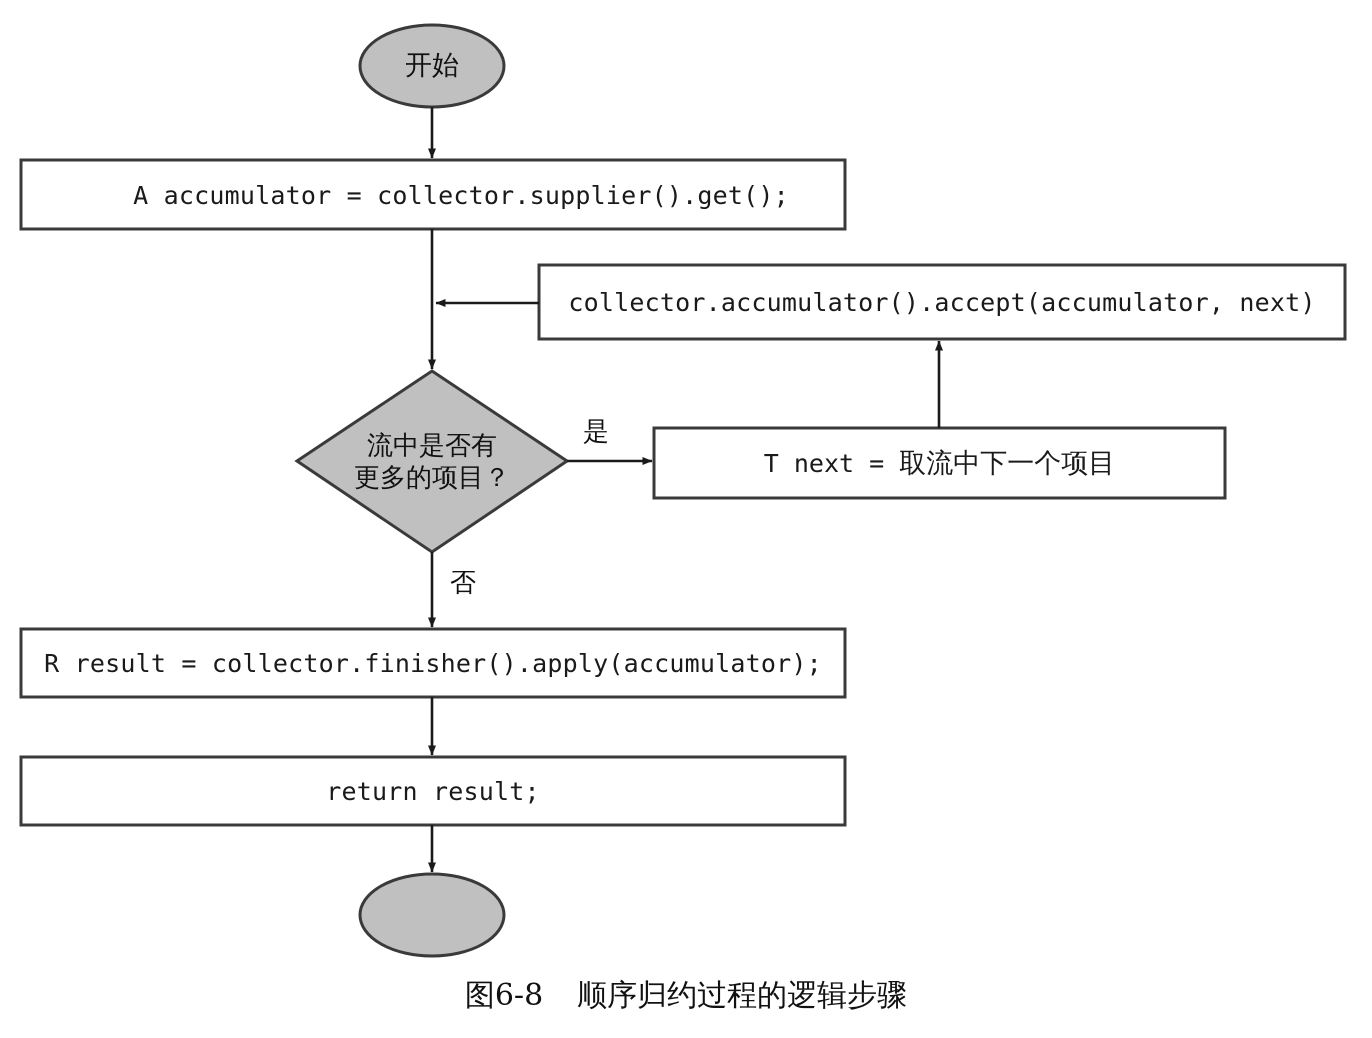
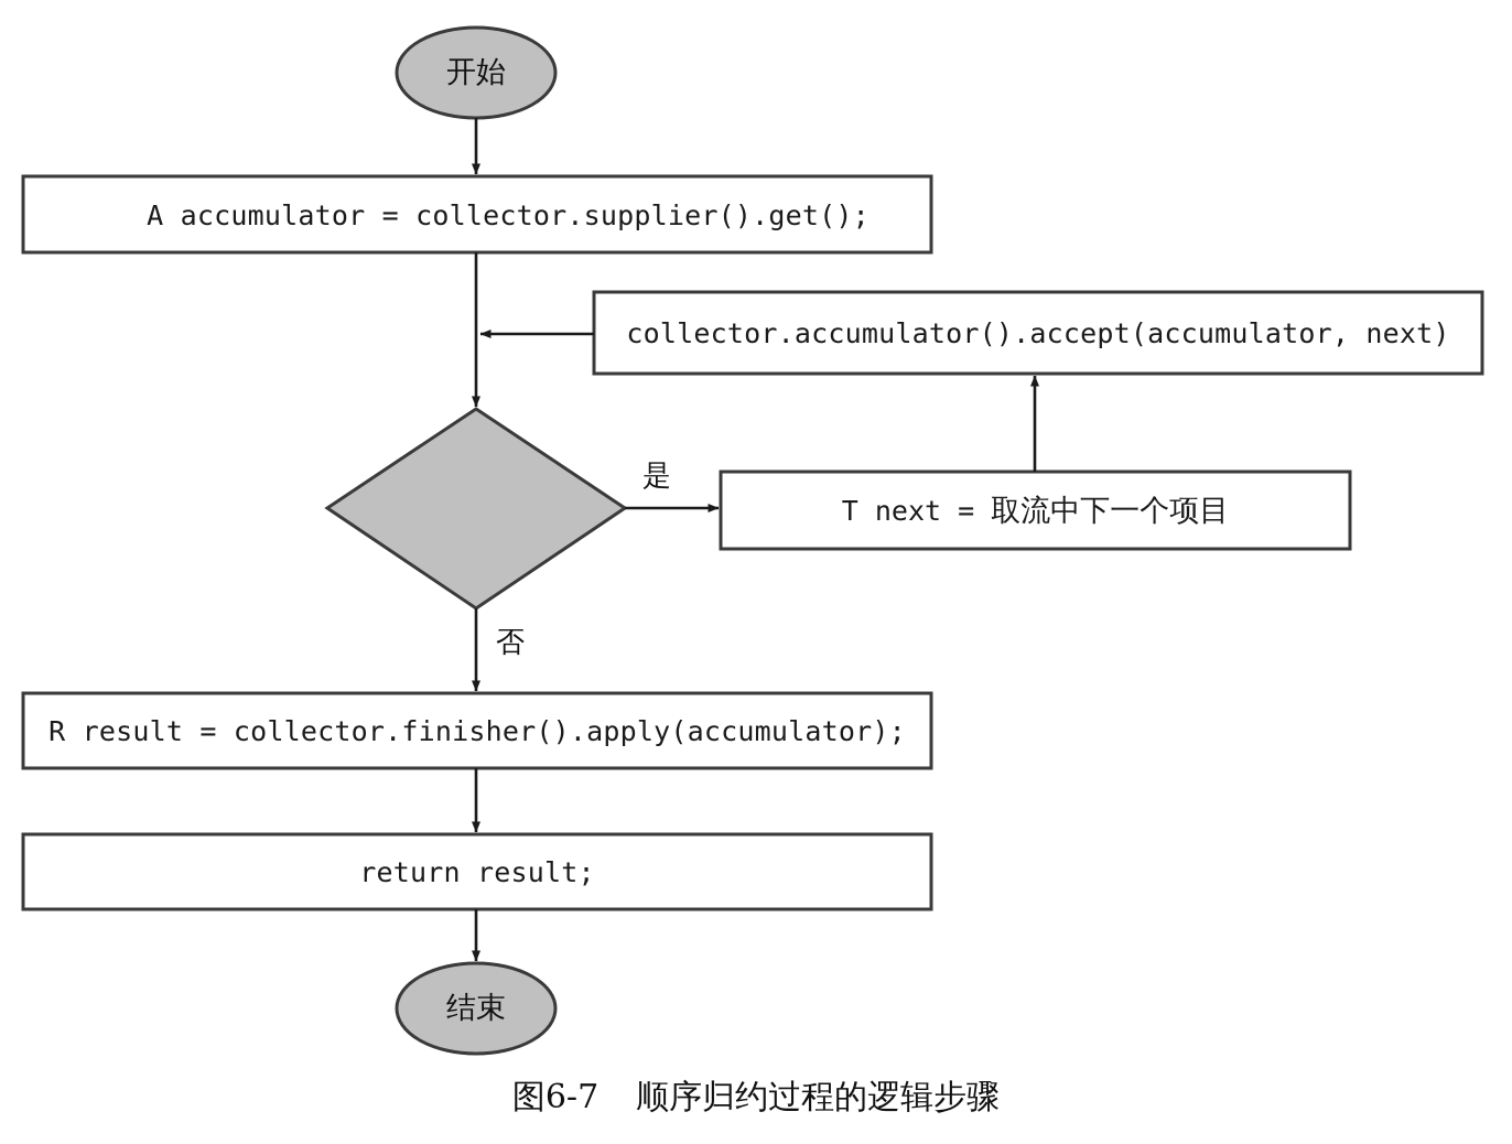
  开始
  A accumulator = collector.supplier().get();
  collector.accumulator().accept(accumulator, next)
- 流中是否有
- 更多的项目？
  T next
  =
  取流中下一个项目
  R result = collector.finisher().apply(accumulator);
  return result;
+ 结束
  是
  否
- 图6-8 顺序归约过程的逻辑步骤
+ 图6-7 顺序归约过程的逻辑步骤
